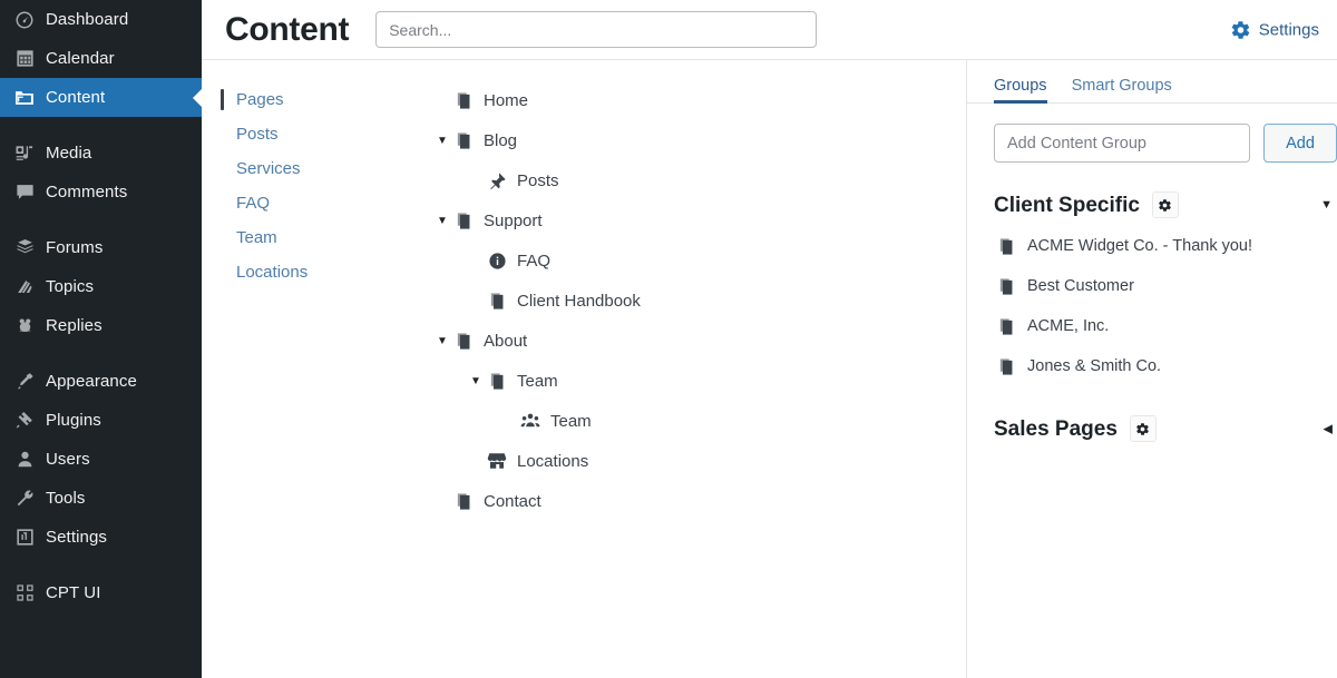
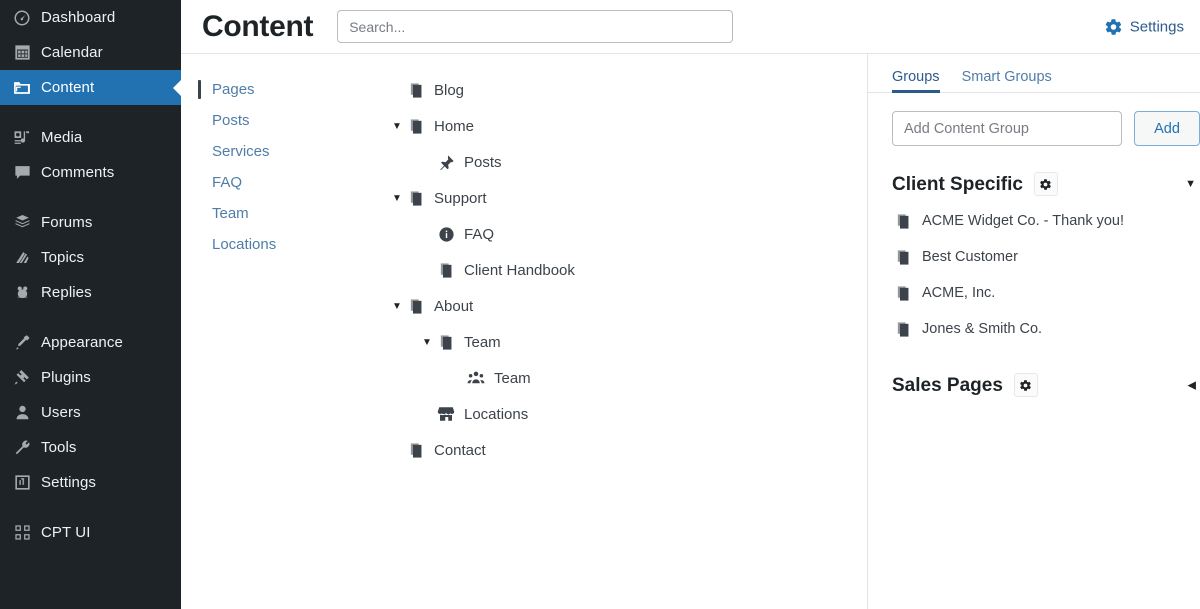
  Dashboard
  Calendar
  Content
  Media
  Comments
  Forums
  Topics
  Replies
  Appearance
  Plugins
  Users
  Tools
  Settings
  CPT UI
  Content
  Search...
  Settings
  Pages
  Posts
  Services
  FAQ
  Team
  Locations
- Home
+ Blog
  ▼
- Blog
+ Home
  Posts
  ▼
  Support
  FAQ
  Client Handbook
  ▼
  About
  ▼
  Team
  Team
  Locations
  Contact
  Groups
  Smart Groups
  Add Content Group
  Add
  Client Specific
  ▼
  ACME Widget Co. - Thank you!
  Best Customer
  ACME, Inc.
  Jones & Smith Co.
  Sales Pages
  ◀
